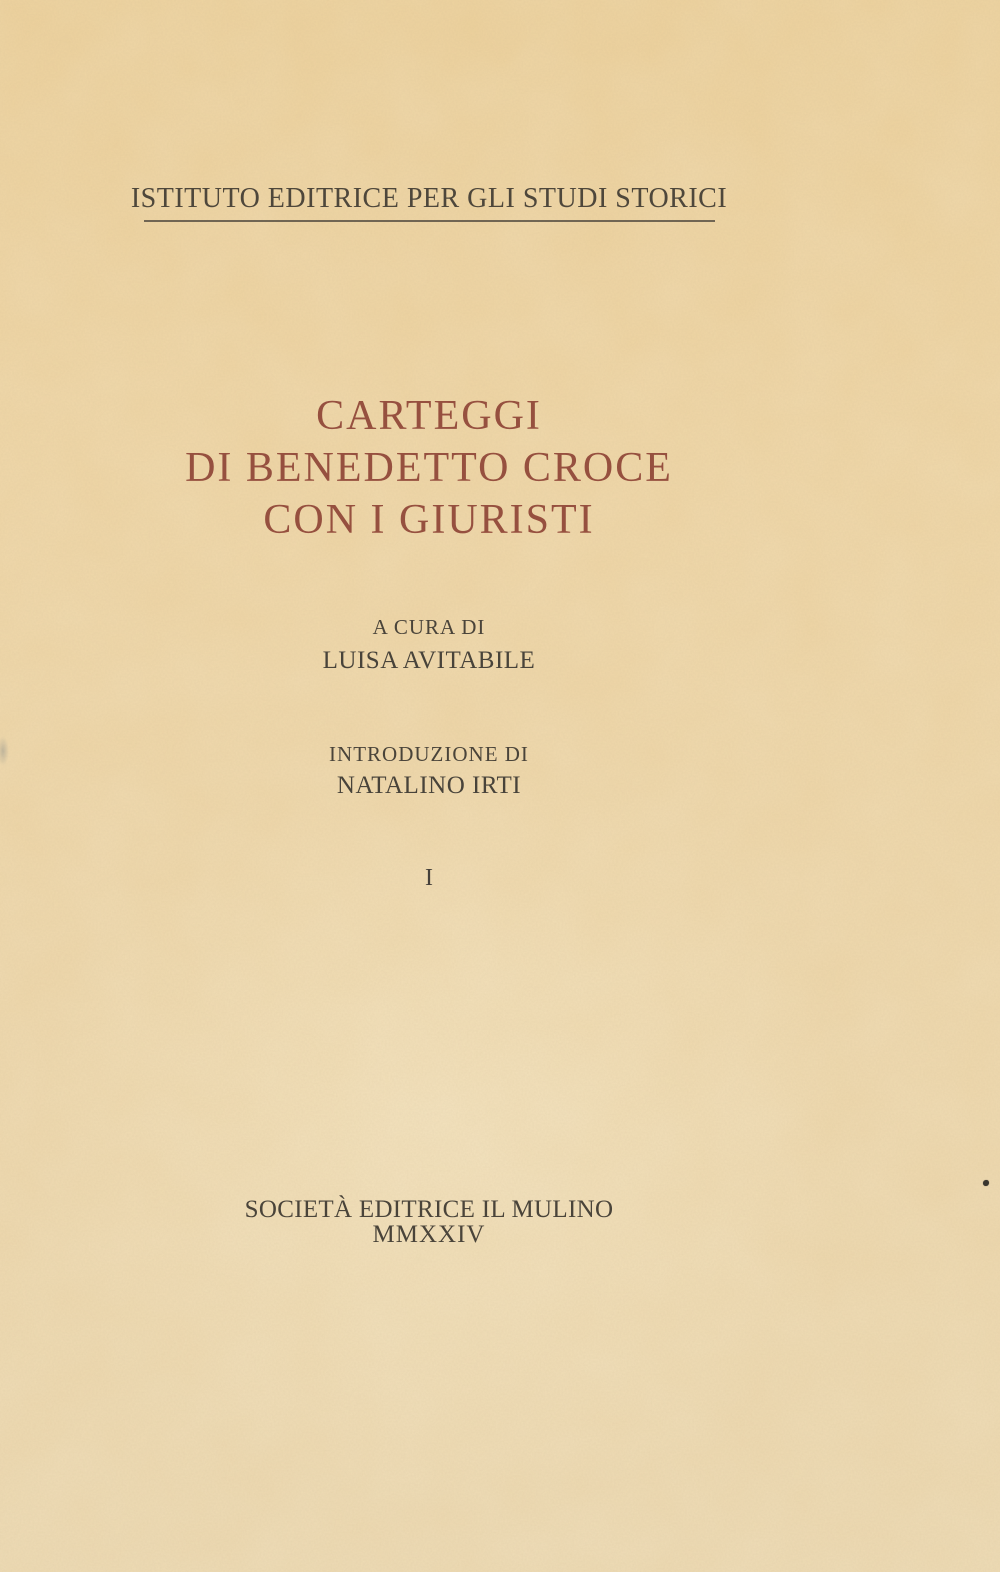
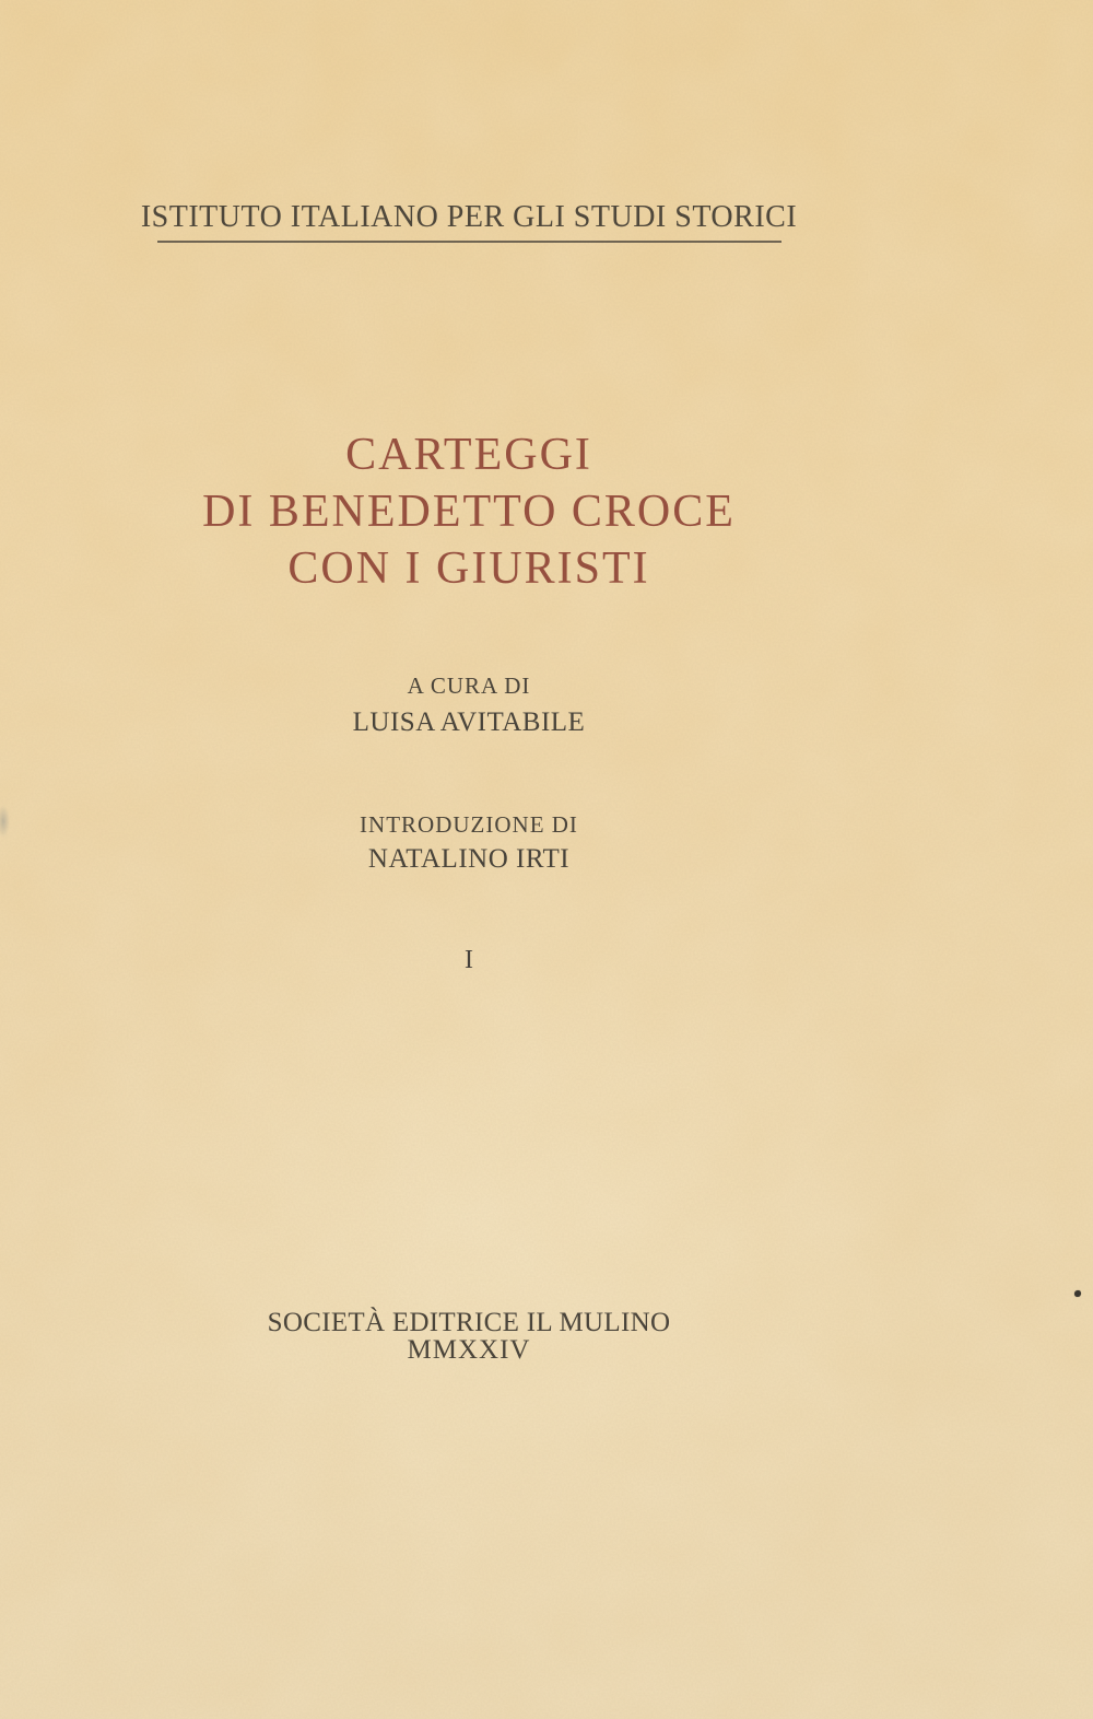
- ISTITUTO EDITRICE PER GLI STUDI STORICI
+ ISTITUTO ITALIANO PER GLI STUDI STORICI
  CARTEGGI
  DI BENEDETTO CROCE
  CON I GIURISTI
  A CURA DI
  LUISA AVITABILE
  INTRODUZIONE DI
  NATALINO IRTI
  I
  SOCIETÀ EDITRICE IL MULINO
  MMXXIV
